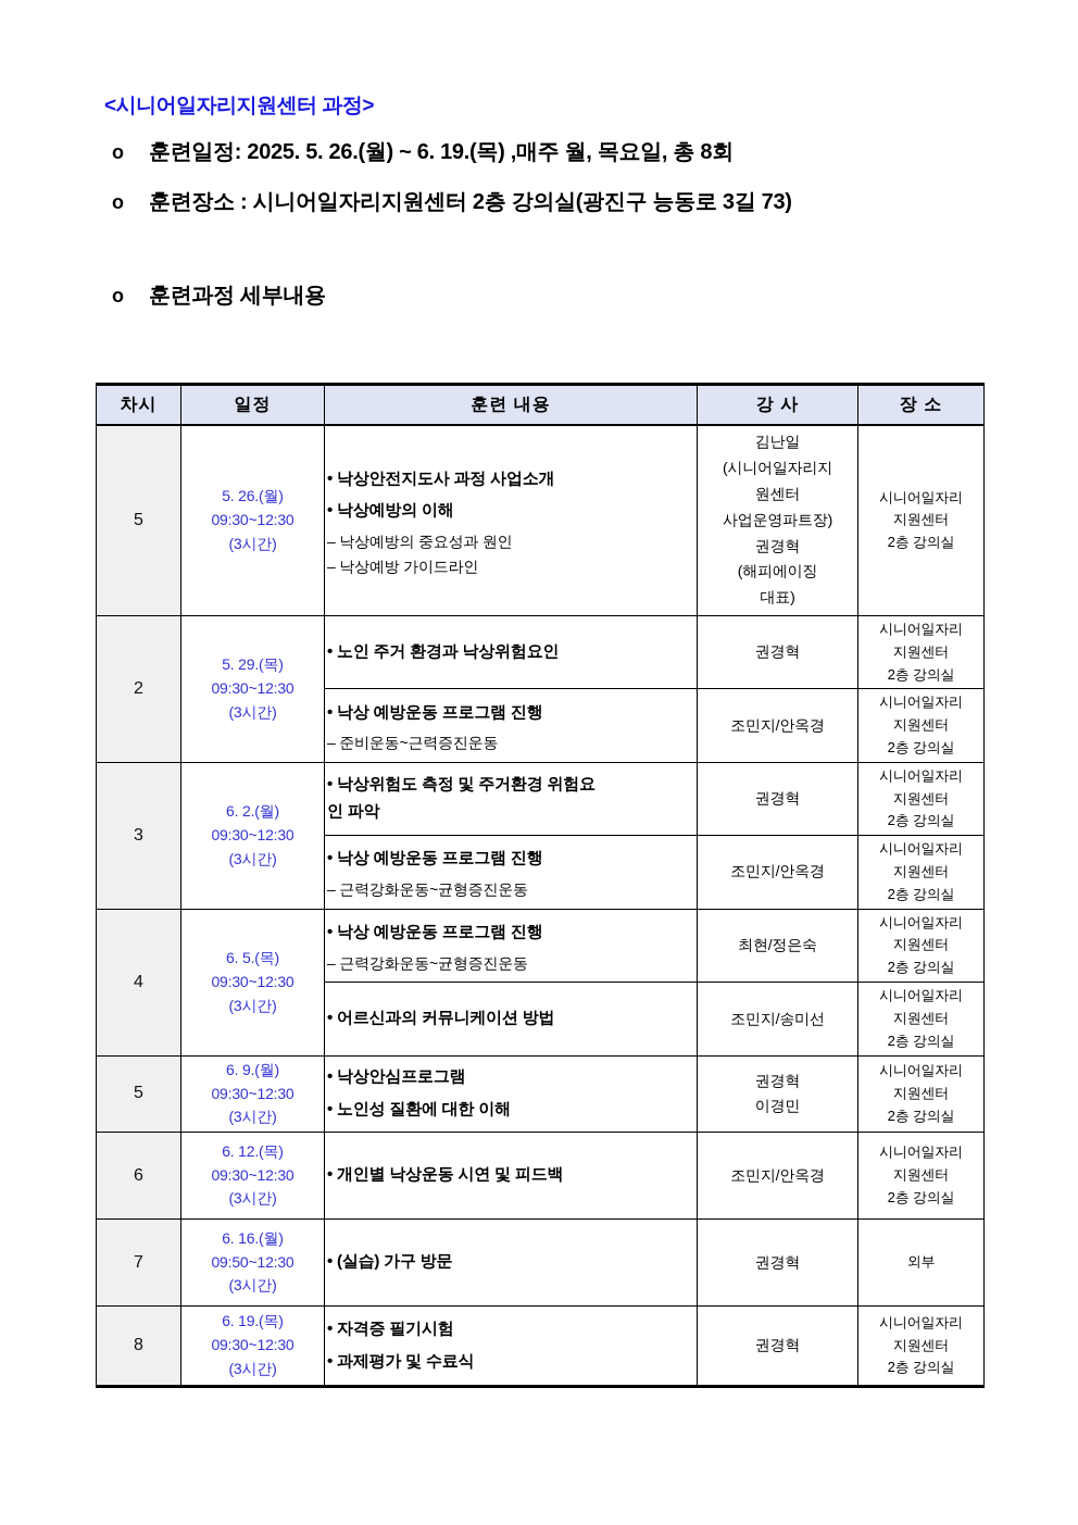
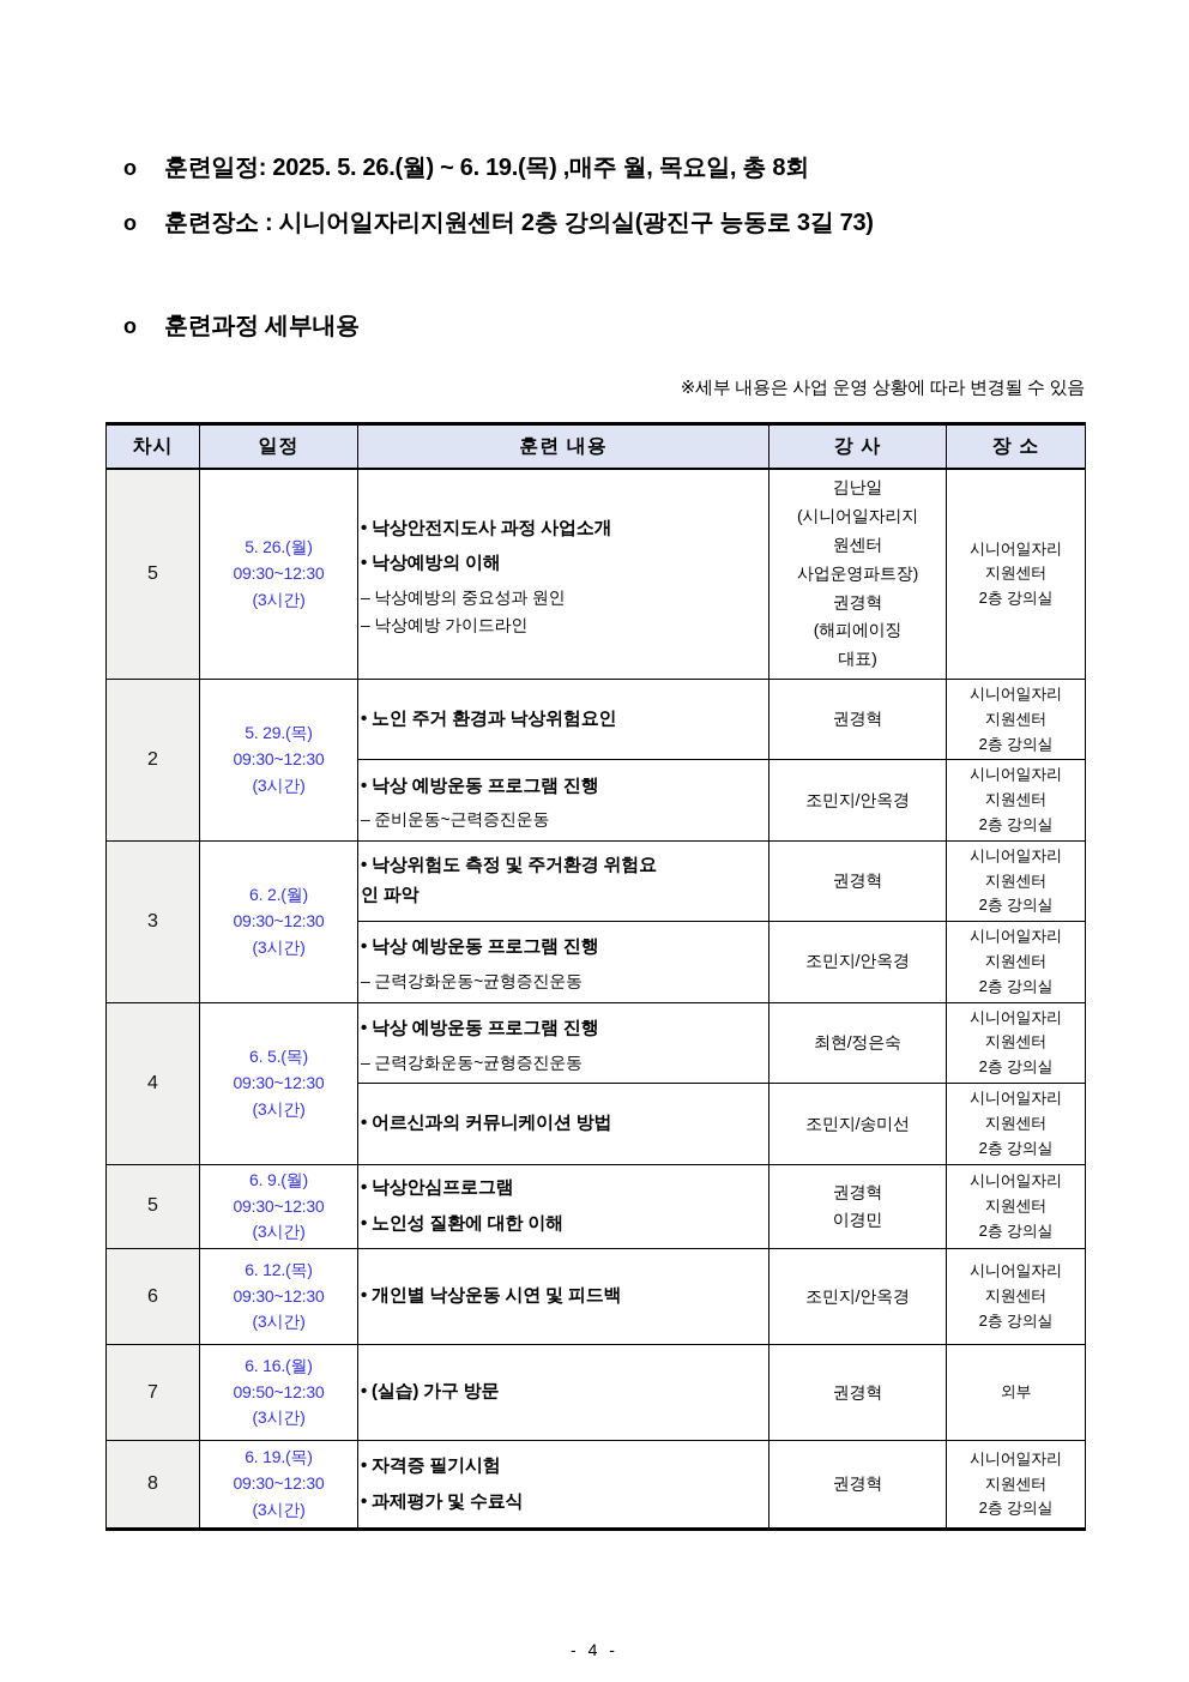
- <시니어일자리지원센터 과정>
  o
  훈련일정: 2025. 5. 26.(월) ~ 6. 19.(목) ,매주 월, 목요일, 총 8회
  o
  훈련장소 : 시니어일자리지원센터 2층 강의실(광진구 능동로 3길 73)
  o
  훈련과정 세부내용
+ ※세부 내용은 사업 운영 상황에 따라 변경될 수 있음
  차시	일정	훈련 내용	강 사	장 소
  5	5. 26.(월) 09:30~12:30 (3시간)	• 낙상안전지도사 과정 사업소개 • 낙상예방의 이해 – 낙상예방의 중요성과 원인 – 낙상예방 가이드라인	김난일 (시니어일자리지 원센터 사업운영파트장) 권경혁 (해피에이징 대표)	시니어일자리 지원센터 2층 강의실
  2	5. 29.(목) 09:30~12:30 (3시간)	• 노인 주거 환경과 낙상위험요인	권경혁	시니어일자리 지원센터 2층 강의실
  • 낙상 예방운동 프로그램 진행 – 준비운동~근력증진운동	조민지/안옥경	시니어일자리 지원센터 2층 강의실
  3	6. 2.(월) 09:30~12:30 (3시간)	• 낙상위험도 측정 및 주거환경 위험요 인 파악	권경혁	시니어일자리 지원센터 2층 강의실
  • 낙상 예방운동 프로그램 진행 – 근력강화운동~균형증진운동	조민지/안옥경	시니어일자리 지원센터 2층 강의실
  4	6. 5.(목) 09:30~12:30 (3시간)	• 낙상 예방운동 프로그램 진행 – 근력강화운동~균형증진운동	최현/정은숙	시니어일자리 지원센터 2층 강의실
  • 어르신과의 커뮤니케이션 방법	조민지/송미선	시니어일자리 지원센터 2층 강의실
  5	6. 9.(월) 09:30~12:30 (3시간)	• 낙상안심프로그램 • 노인성 질환에 대한 이해	권경혁 이경민	시니어일자리 지원센터 2층 강의실
  6	6. 12.(목) 09:30~12:30 (3시간)	• 개인별 낙상운동 시연 및 피드백	조민지/안옥경	시니어일자리 지원센터 2층 강의실
  7	6. 16.(월) 09:50~12:30 (3시간)	• (실습) 가구 방문	권경혁	외부
  8	6. 19.(목) 09:30~12:30 (3시간)	• 자격증 필기시험 • 과제평가 및 수료식	권경혁	시니어일자리 지원센터 2층 강의실
+ - 4 -
